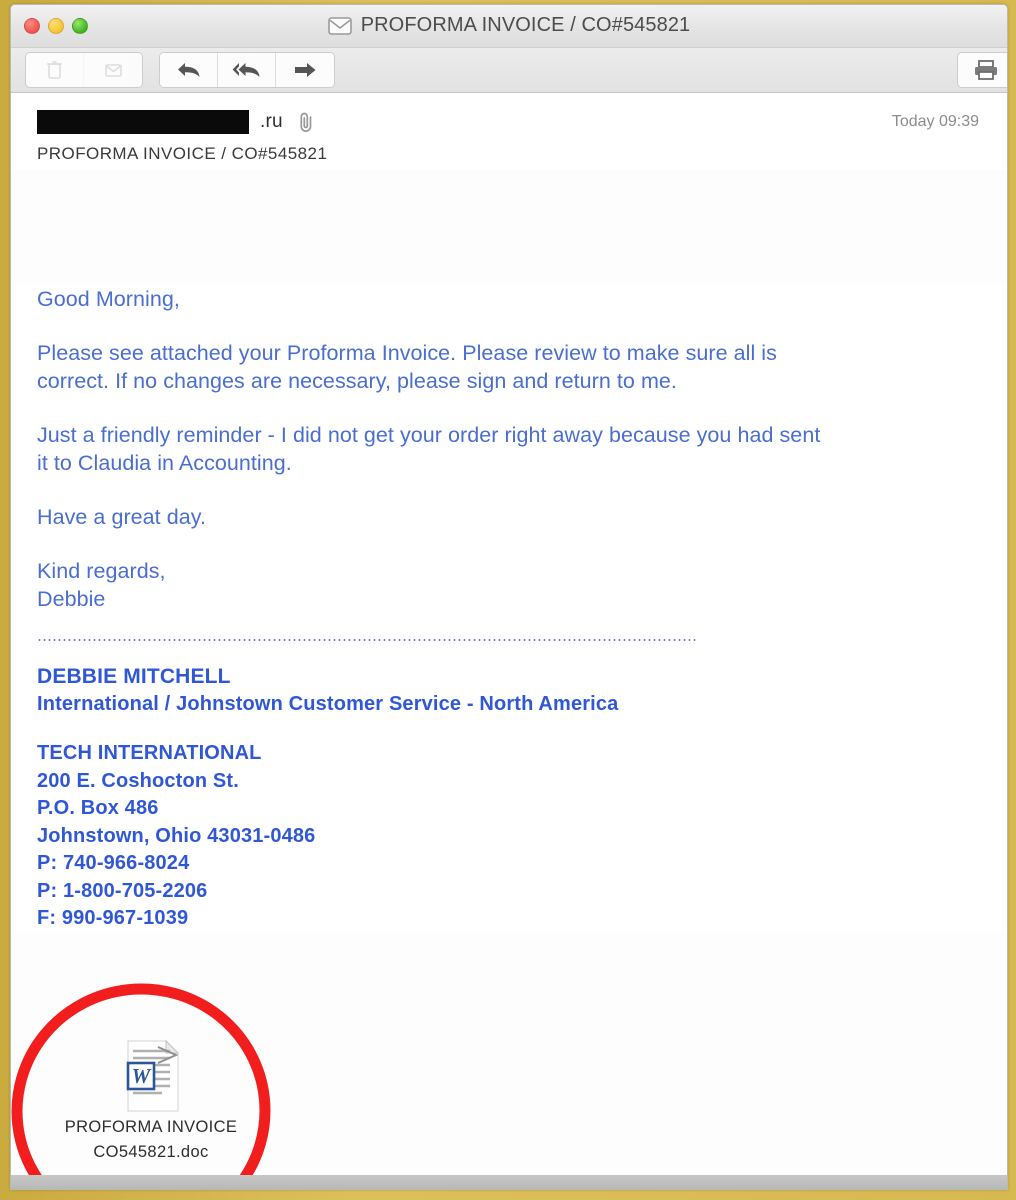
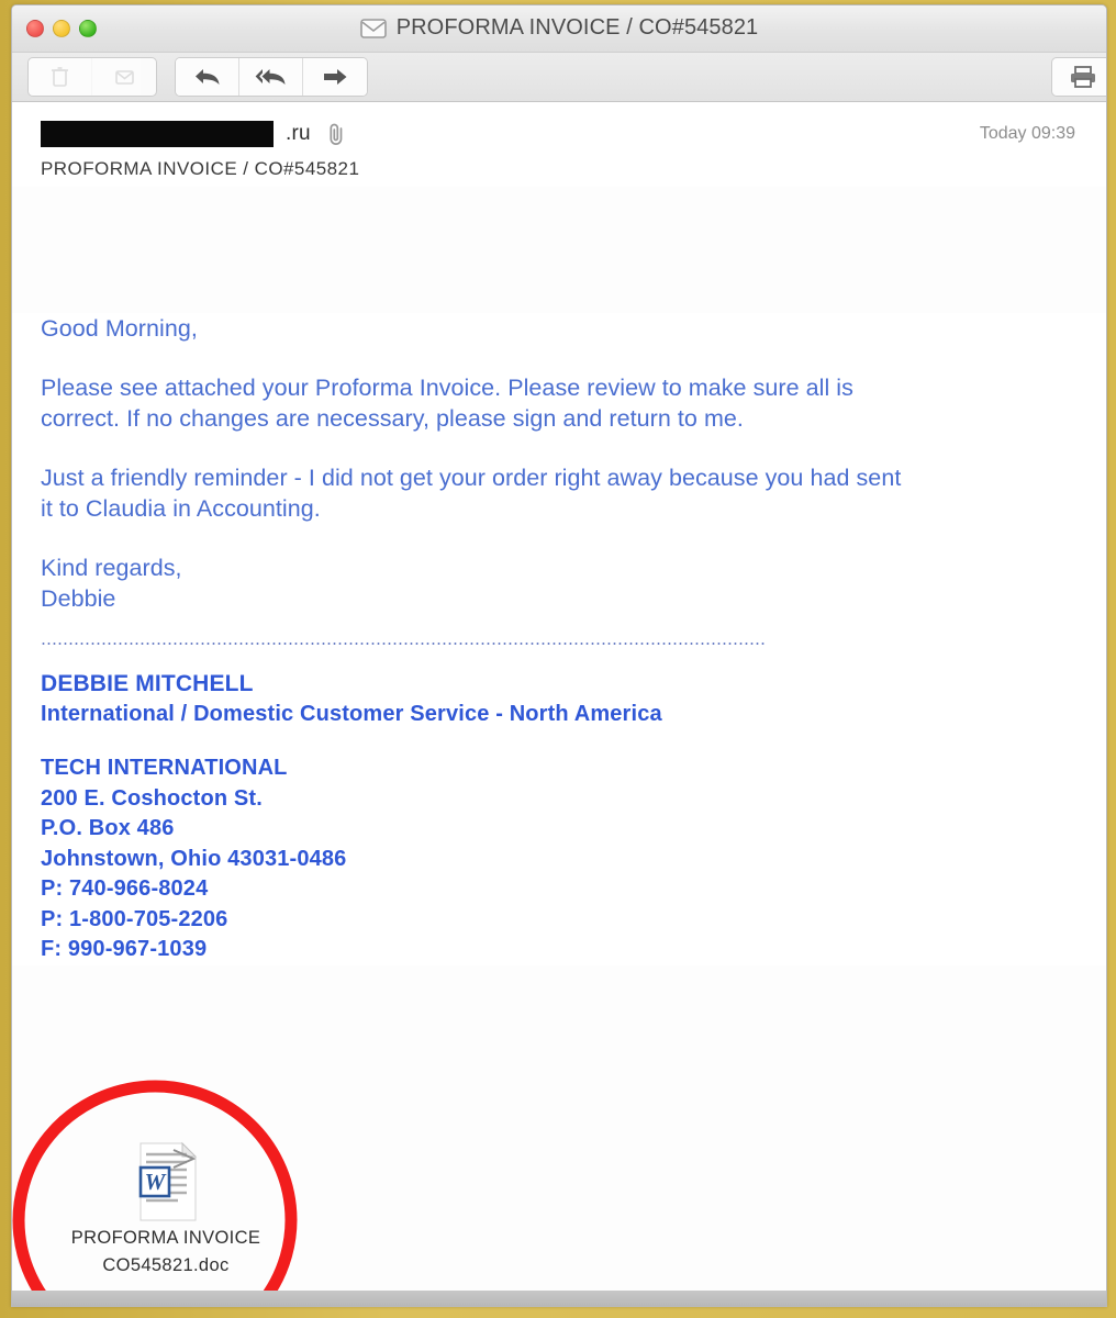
  PROFORMA INVOICE / CO#545821
  .ru
  Today 09:39
  PROFORMA INVOICE / CO#545821
  Good Morning,
  Please see attached your Proforma Invoice. Please review to make sure all is correct. If no changes are necessary, please sign and return to me.
  Just a friendly reminder - I did not get your order right away because you had sent it to Claudia in Accounting.
- Have a great day.
  Kind regards,
  Debbie
  DEBBIE MITCHELL
- International / Johnstown Customer Service - North America
+ International / Domestic Customer Service - North America
  TECH INTERNATIONAL
  200 E. Coshocton St.
  P.O. Box 486
  Johnstown, Ohio 43031-0486
  P: 740-966-8024
  P: 1-800-705-2206
  F: 990-967-1039
  W
  PROFORMA INVOICE
  CO545821.doc
